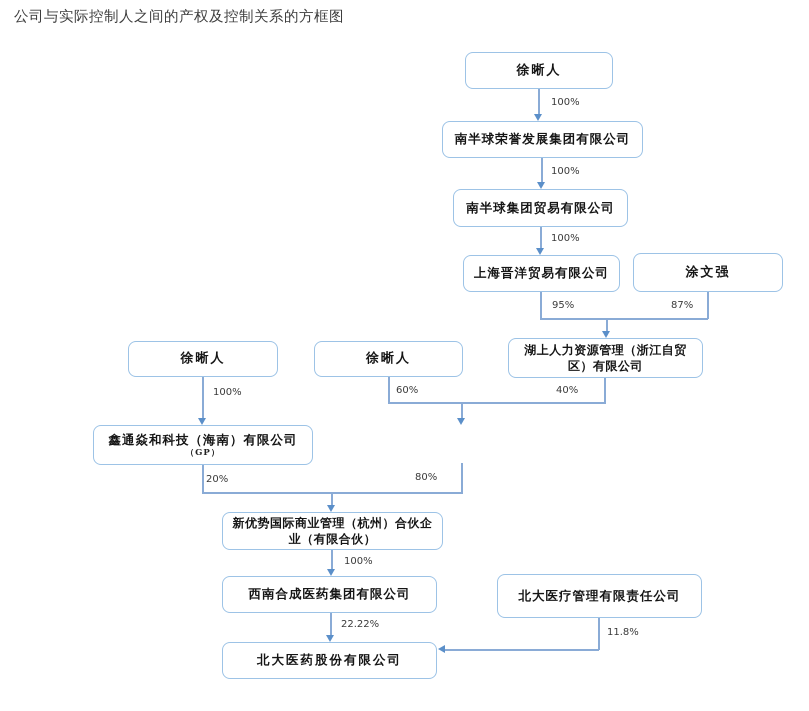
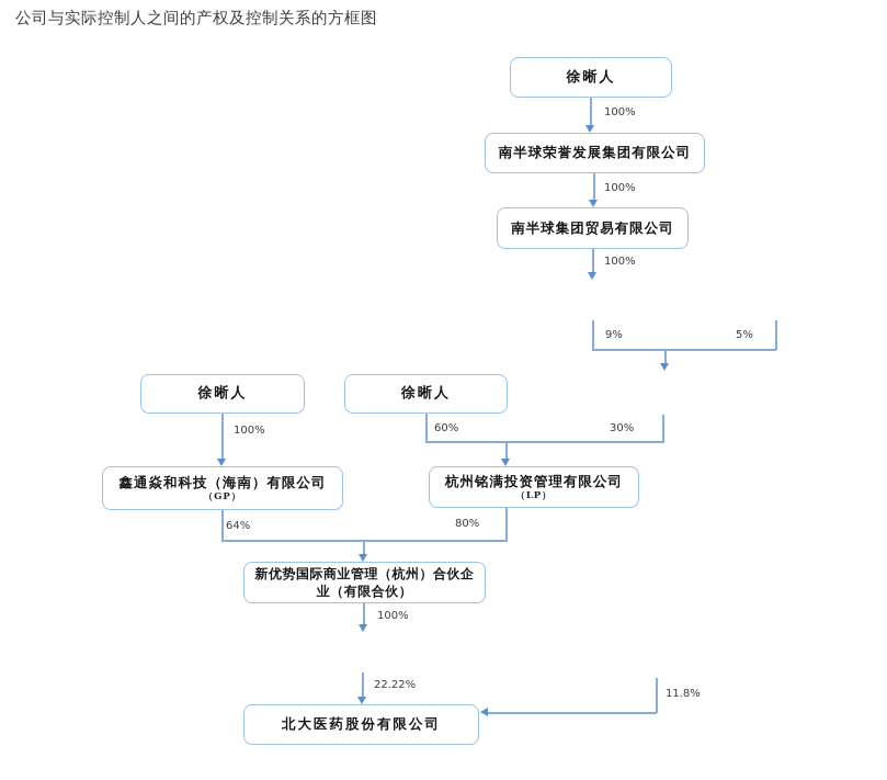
  公司与实际控制人之间的产权及控制关系的方框图
  徐晰人
  南半球荣誉发展集团有限公司
  南半球集团贸易有限公司
- 上海晋洋贸易有限公司
- 涂文强
- 湖上人力资源管理（浙江自贸区）有限公司
  徐晰人
  徐晰人
  鑫通焱和科技（海南）有限公司
  （GP）
+ 杭州铭满投资管理有限公司
+ （LP）
  新优势国际商业管理（杭州）合伙企业（有限合伙）
- 西南合成医药集团有限公司
- 北大医疗管理有限责任公司
  北大医药股份有限公司
  100%
  100%
  100%
- 95%
+ 9%
- 87%
+ 5%
  100%
  60%
- 40%
+ 30%
- 20%
+ 64%
  80%
  100%
  22.22%
  11.8%
